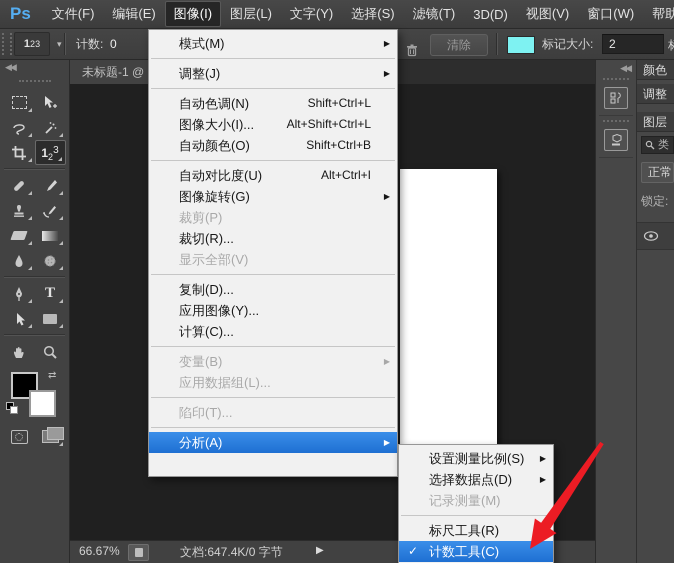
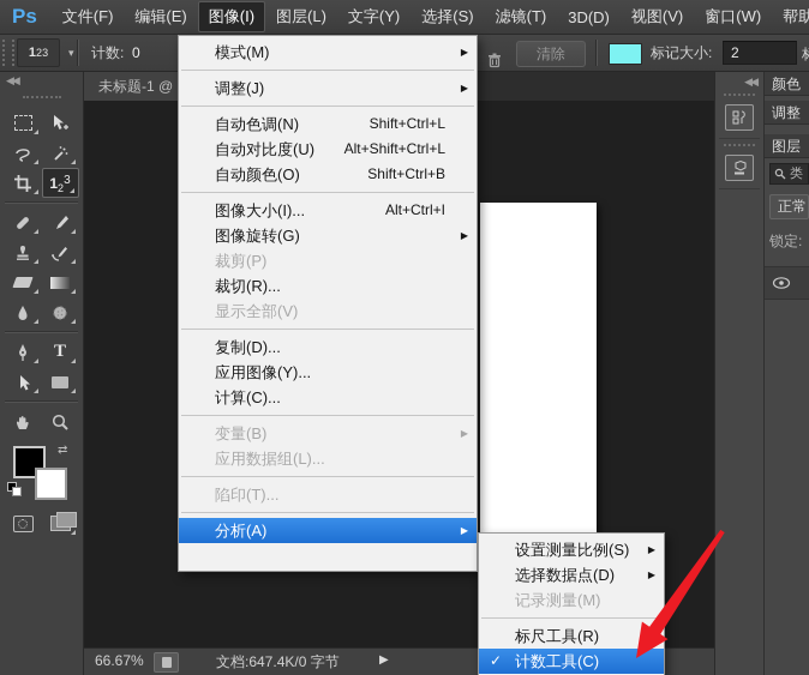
  Ps
  文件(F)
  编辑(E)
  图像(I)
  图层(L)
  文字(Y)
  选择(S)
  滤镜(T)
  3D(D)
  视图(V)
  窗口(W)
  1
  2
  3
  ▾
  计数:
  0
  清除
  标记大小:
  2
  ◀◀
  123
  T
  ⇄
  未标题-1 @
  66.67%
  文档:647.4K/0 字节
  ▶
  ◀◀
  颜色
  调整
  图层
  类
  正常
  锁定:
  模式(M)
  ▶
  调整(J)
  ▶
  自动色调(N)
  Shift+Ctrl+L
- 图像大小(I)...
+ 自动对比度(U)
  Alt+Shift+Ctrl+L
  自动颜色(O)
  Shift+Ctrl+B
- 自动对比度(U)
+ 图像大小(I)...
  Alt+Ctrl+I
  图像旋转(G)
  ▶
  裁剪(P)
  裁切(R)...
  显示全部(V)
  复制(D)...
  应用图像(Y)...
  计算(C)...
  变量(B)
  ▶
  应用数据组(L)...
  陷印(T)...
  分析(A)
  ▶
  设置测量比例(S)
  ▶
  选择数据点(D)
  ▶
  记录测量(M)
  标尺工具(R)
  ✓
  计数工具(C)
